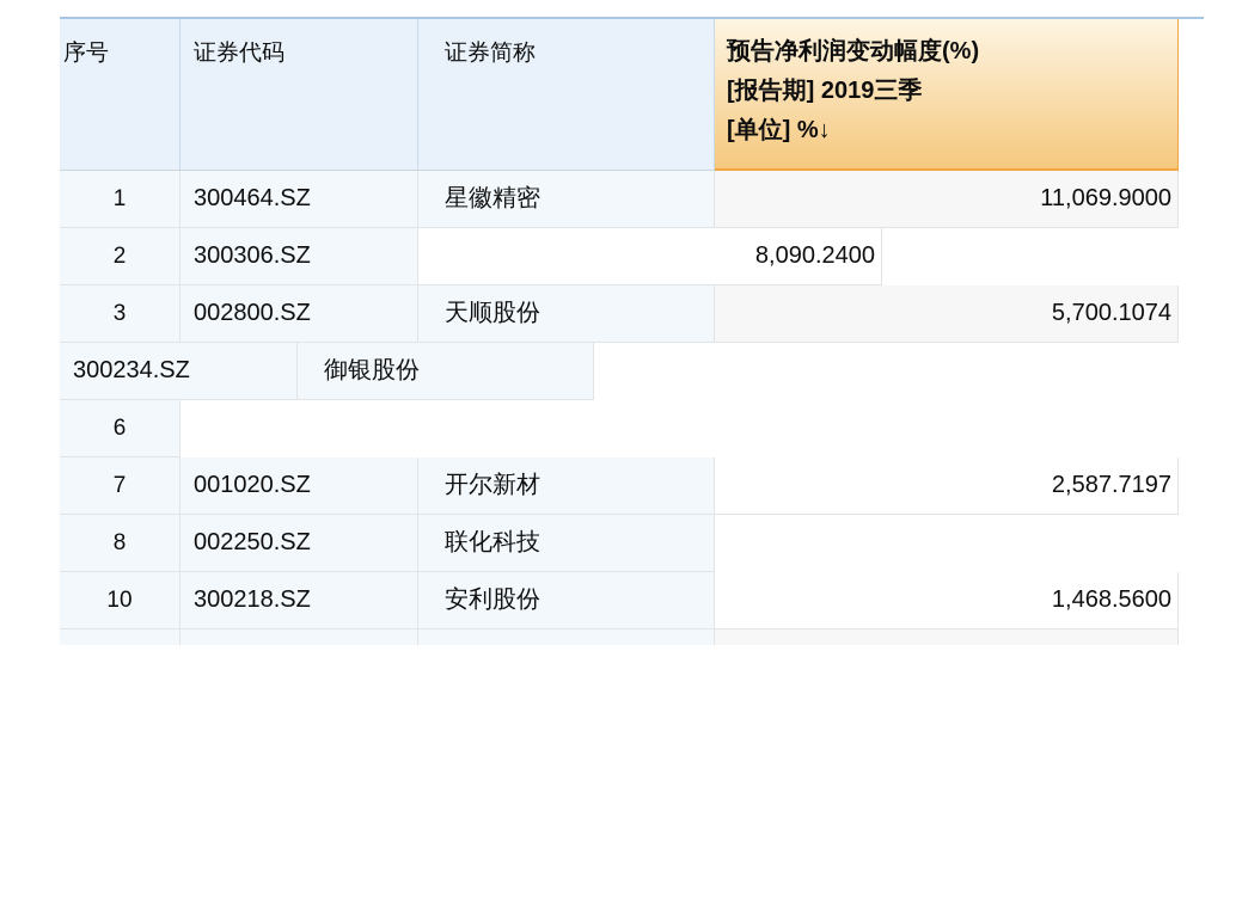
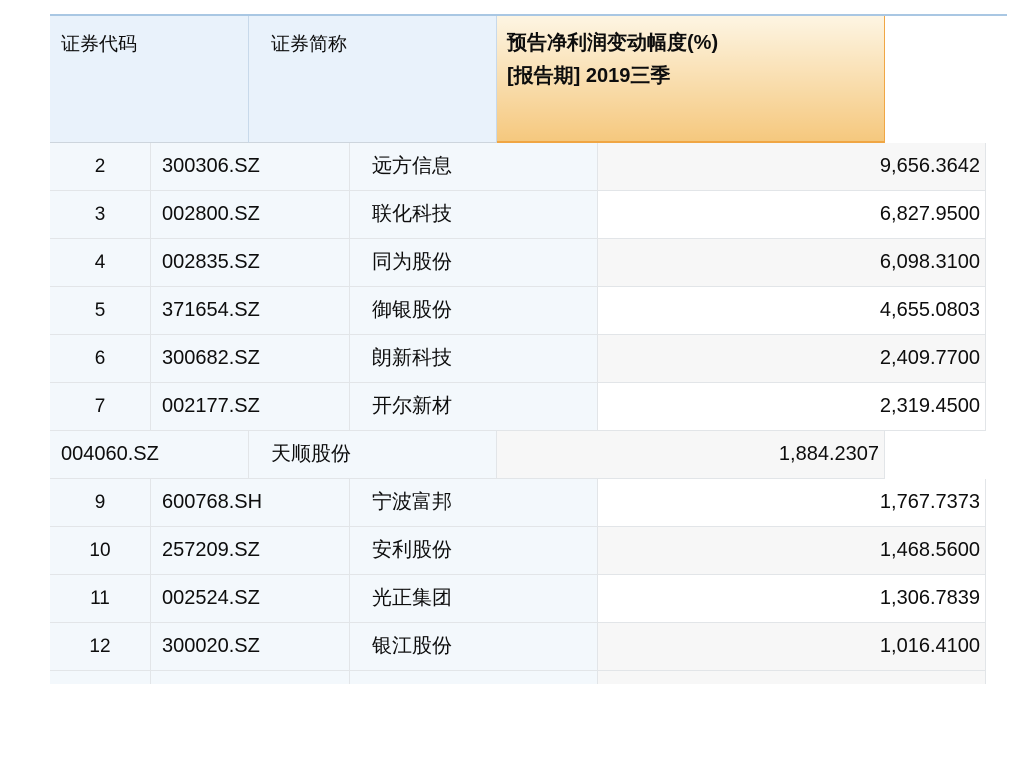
- 序号
  证券代码
  证券简称
  预告净利润变动幅度(%)
  [报告期] 2019三季
- [单位] %↓
- 1
- 300464.SZ
- 星徽精密
- 11,069.9000
  2
  300306.SZ
+ 远方信息
- 8,090.2400
+ 9,656.3642
  3
  002800.SZ
- 天顺股份
+ 联化科技
- 5,700.1074
+ 6,827.9500
+ 4
+ 002835.SZ
+ 同为股份
+ 6,098.3100
+ 5
- 300234.SZ
+ 371654.SZ
  御银股份
+ 4,655.0803
  6
+ 300682.SZ
+ 朗新科技
+ 2,409.7700
  7
- 001020.SZ
+ 002177.SZ
  开尔新材
- 2,587.7197
+ 2,319.4500
- 8
- 002250.SZ
+ 004060.SZ
- 联化科技
+ 天顺股份
+ 1,884.2307
+ 9
+ 600768.SH
+ 宁波富邦
+ 1,767.7373
  10
- 300218.SZ
+ 257209.SZ
  安利股份
  1,468.5600
+ 11
+ 002524.SZ
+ 光正集团
+ 1,306.7839
+ 12
+ 300020.SZ
+ 银江股份
+ 1,016.4100
